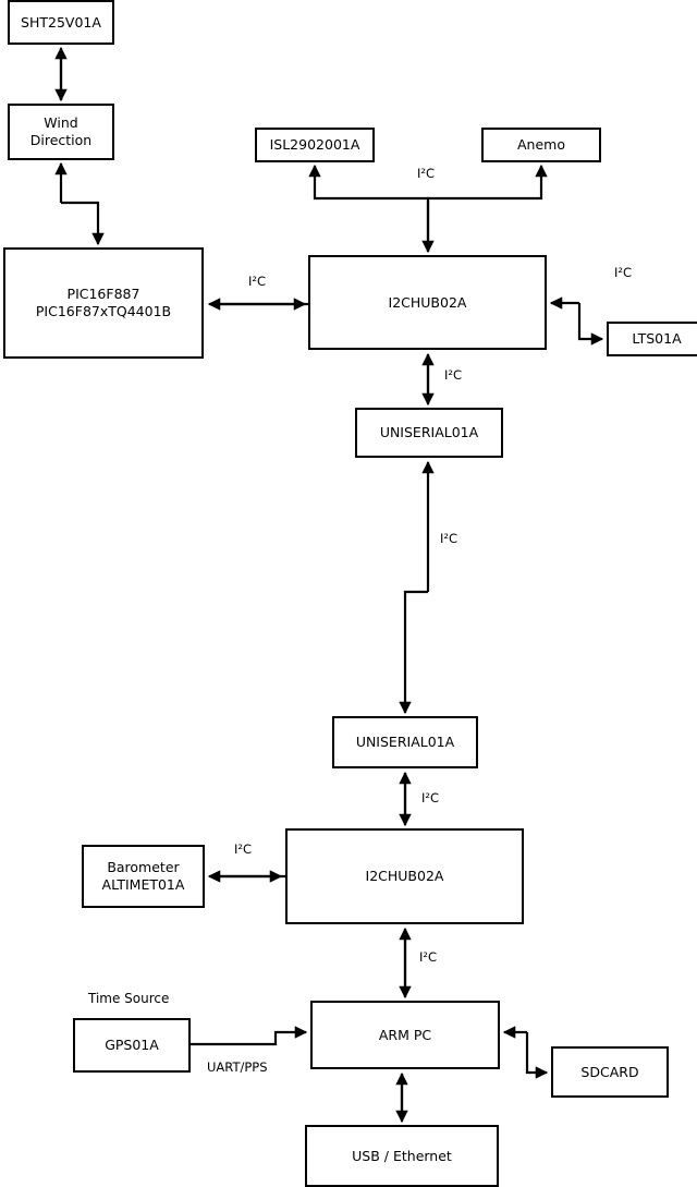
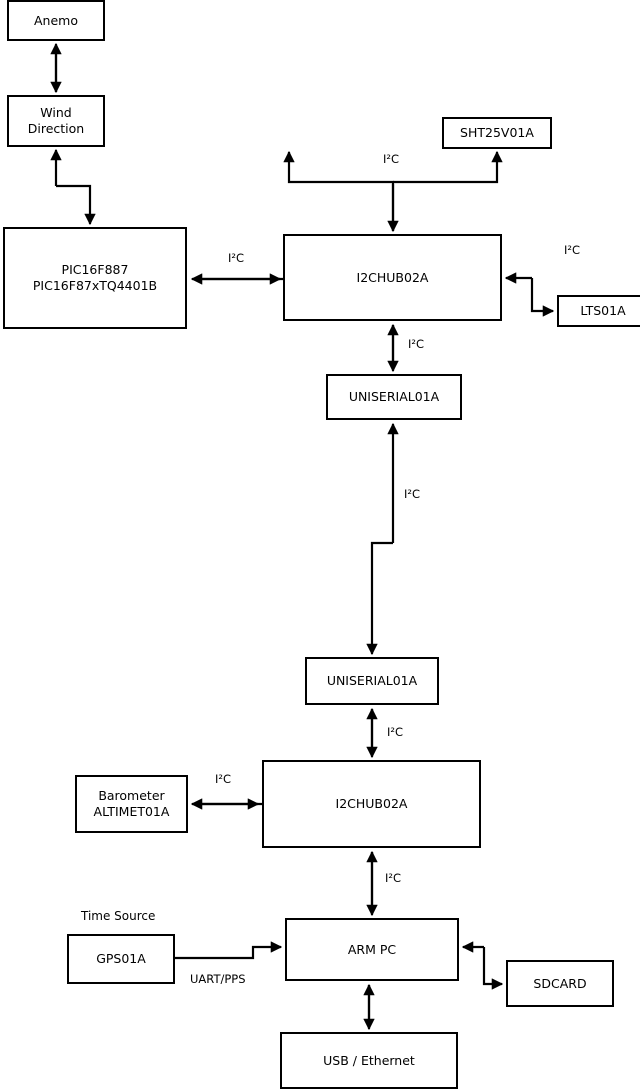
- SHT25V01A
+ Anemo
  Wind
  Direction
  PIC16F887
  PIC16F87xTQ4401B
- ISL2902001A
- Anemo
+ SHT25V01A
  I2CHUB02A
  LTS01A
  UNISERIAL01A
  UNISERIAL01A
  I2CHUB02A
  Barometer
  ALTIMET01A
  GPS01A
  ARM PC
  SDCARD
  USB / Ethernet
  I²C
  I²C
  I²C
  I²C
  I²C
  I²C
  I²C
  I²C
  UART/PPS
  Time Source
